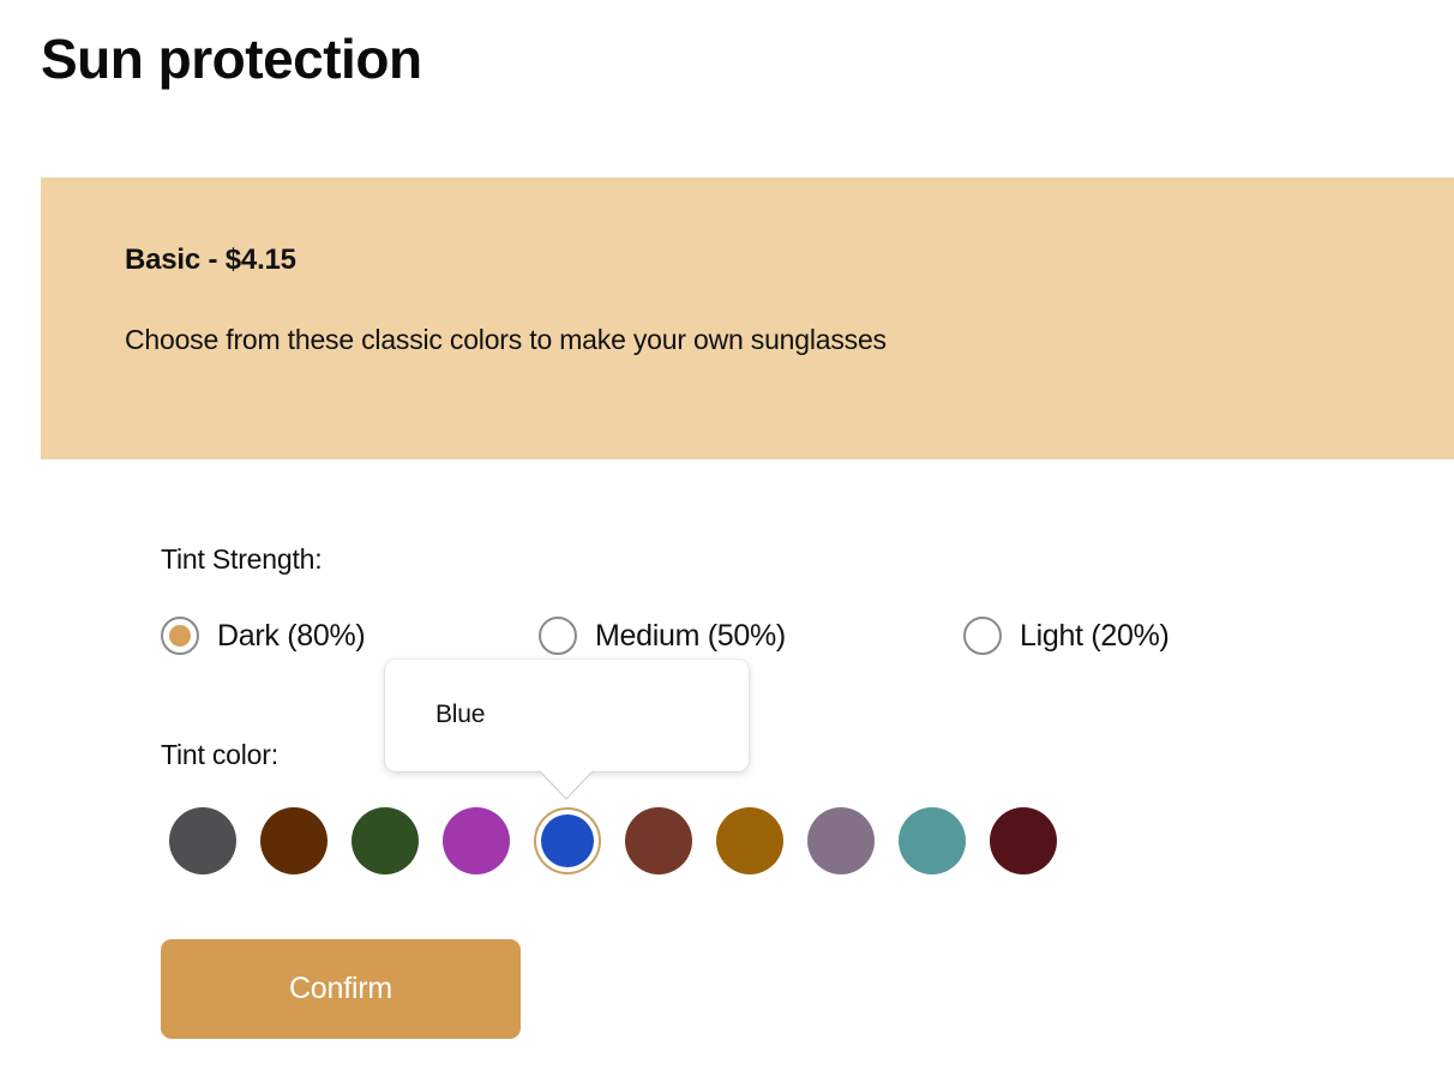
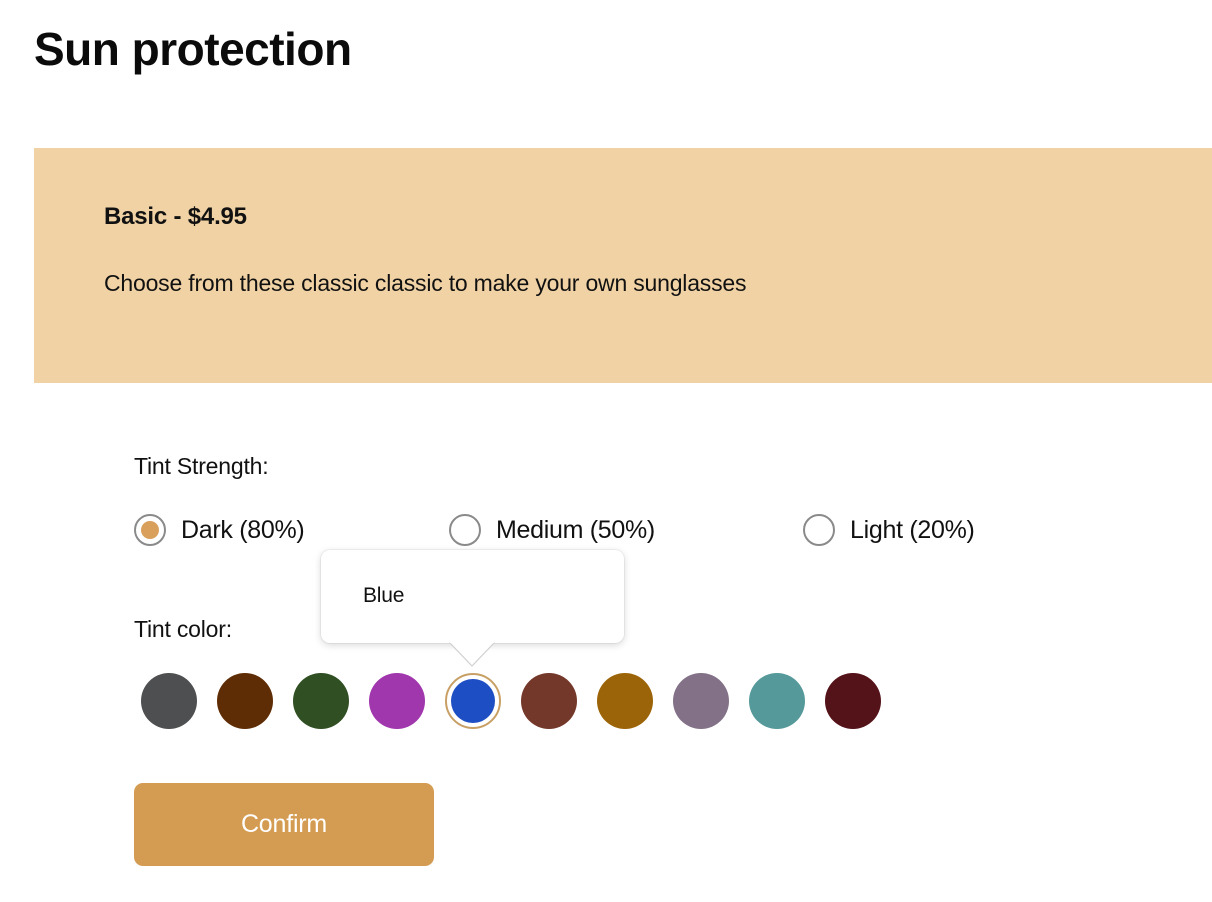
  Sun protection
- Basic - $4.15
+ Basic - $4.95
- Choose from these classic colors to make your own sunglasses
+ Choose from these classic classic to make your own sunglasses
  Tint Strength:
  Dark (80%)
  Medium (50%)
  Light (20%)
  Tint color:
  Blue
  Confirm
